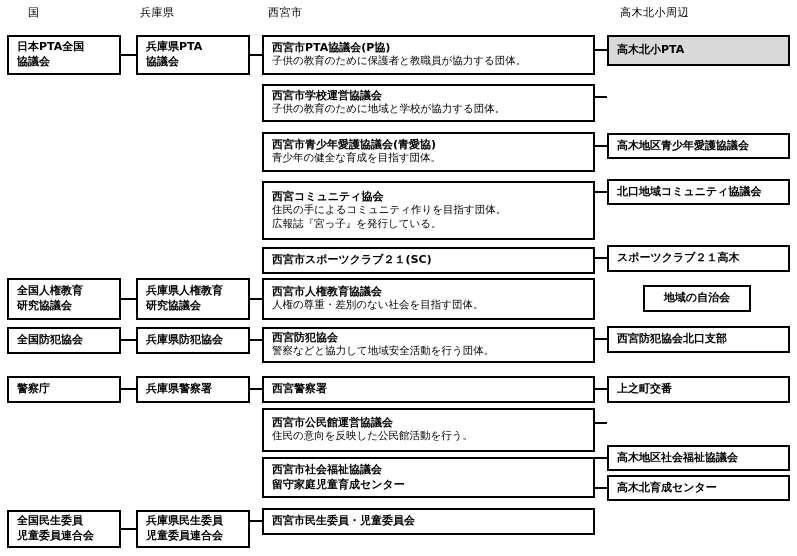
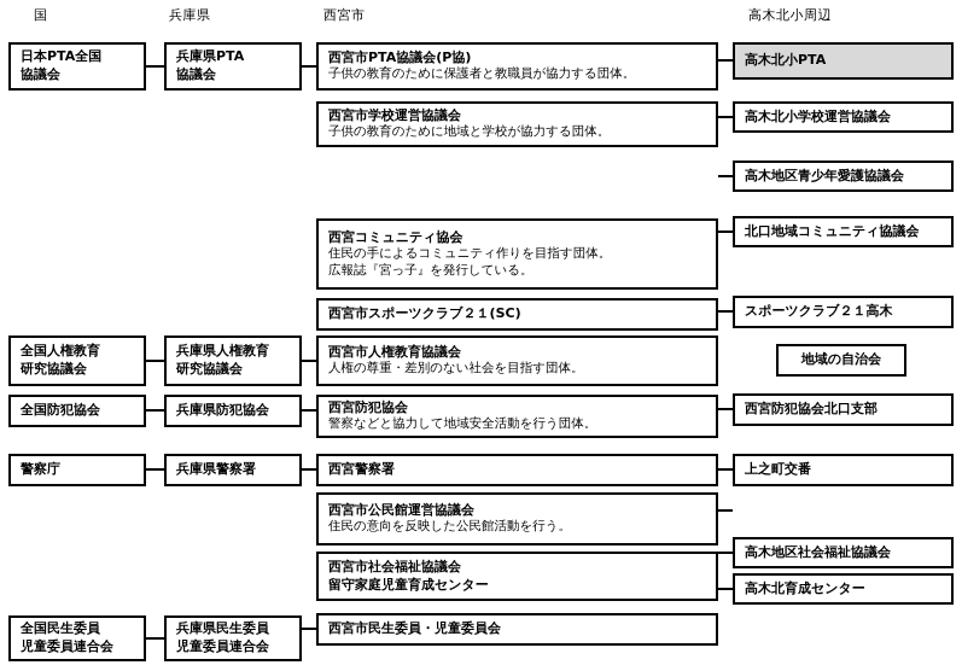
  国
  兵庫県
  西宮市
  高木北小周辺
  日本PTA全国
  協議会
  全国人権教育
  研究協議会
  全国防犯協会
  警察庁
  全国民生委員
  児童委員連合会
  兵庫県PTA
  協議会
  兵庫県人権教育
  研究協議会
  兵庫県防犯協会
  兵庫県警察署
  兵庫県民生委員
  児童委員連合会
  西宮市PTA協議会(P協)
  子供の教育のために保護者と教職員が協力する団体。
  西宮市学校運営協議会
  子供の教育のために地域と学校が協力する団体。
- 西宮市青少年愛護協議会(青愛協)
- 青少年の健全な育成を目指す団体。
  西宮コミュニティ協会
  住民の手によるコミュニティ作りを目指す団体。
  広報誌『宮っ子』を発行している。
  西宮市スポーツクラブ２１(SC)
  西宮市人権教育協議会
  人権の尊重・差別のない社会を目指す団体。
  西宮防犯協会
  警察などと協力して地域安全活動を行う団体。
  西宮警察署
  西宮市公民館運営協議会
  住民の意向を反映した公民館活動を行う。
  西宮市社会福祉協議会
  留守家庭児童育成センター
  西宮市民生委員・児童委員会
  高木北小PTA
+ 高木北小学校運営協議会
  高木地区青少年愛護協議会
  北口地域コミュニティ協議会
  スポーツクラブ２１高木
  地域の自治会
  西宮防犯協会北口支部
  上之町交番
  高木地区社会福祉協議会
  高木北育成センター
